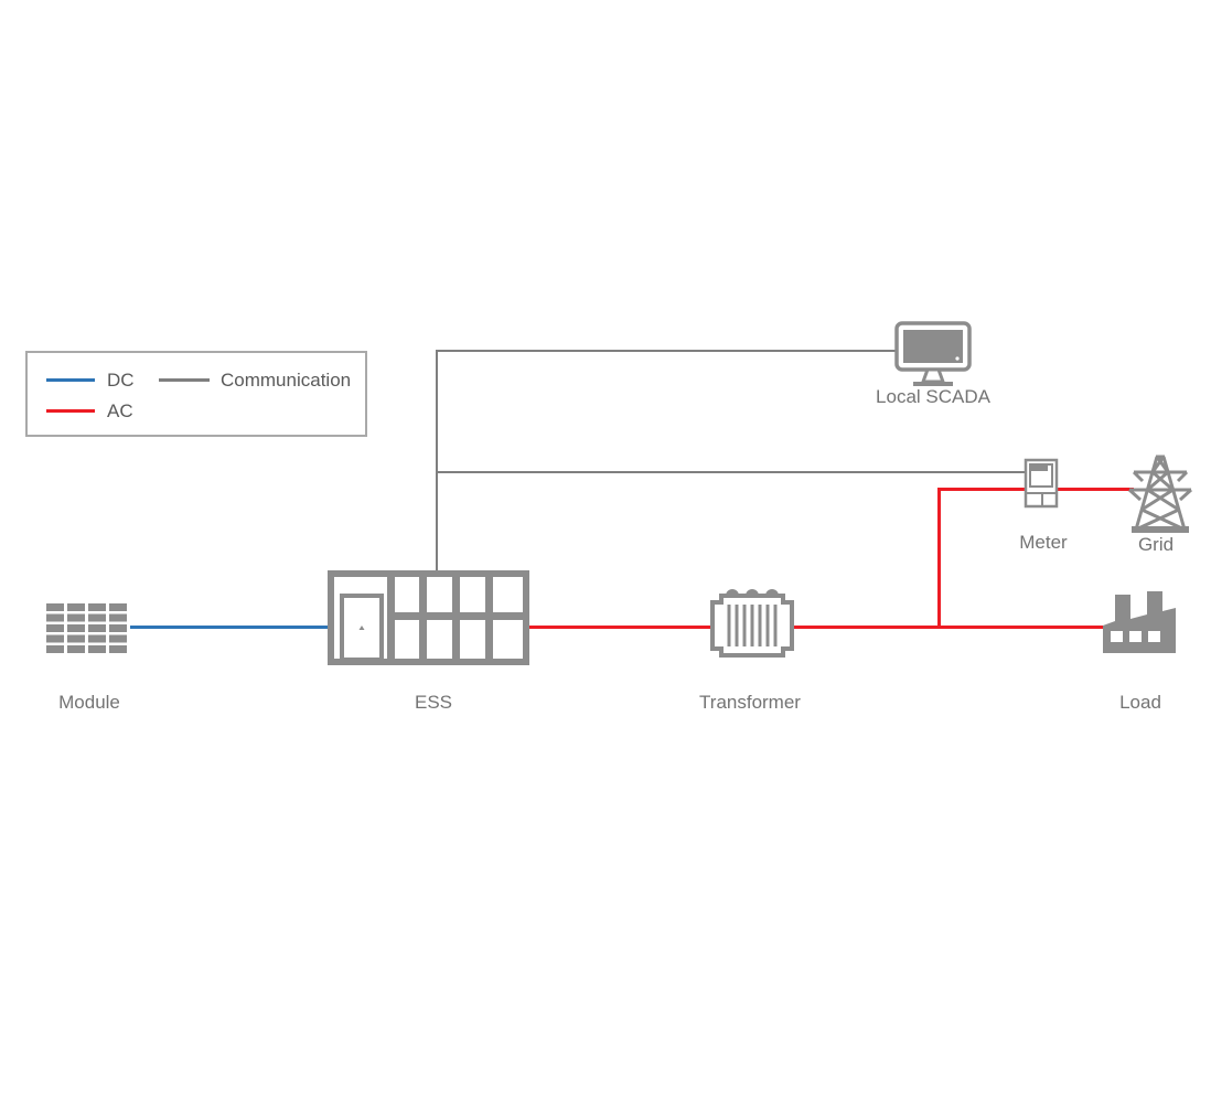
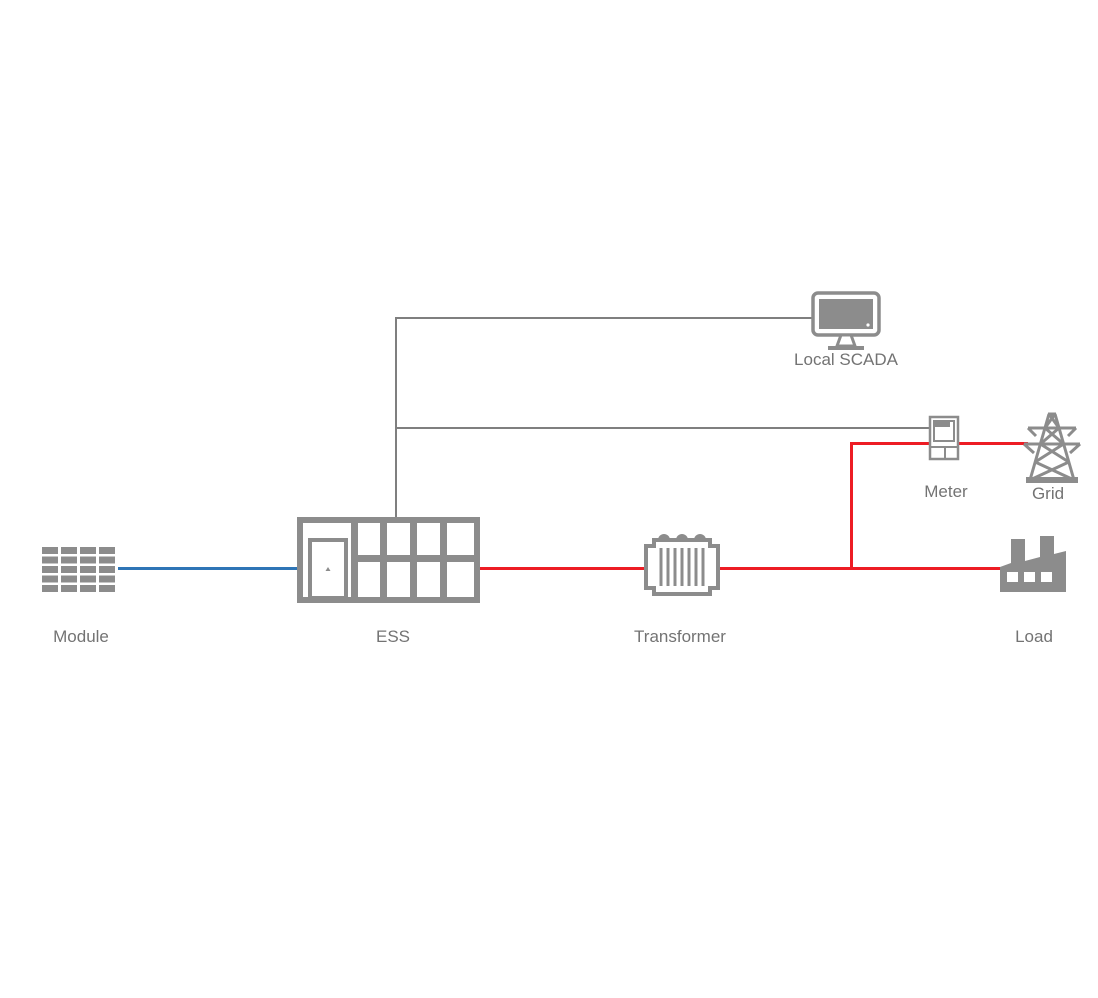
- DC
- Communication
- AC
  Module
  ESS
  Transformer
  Load
  Meter
  Grid
  Local SCADA
